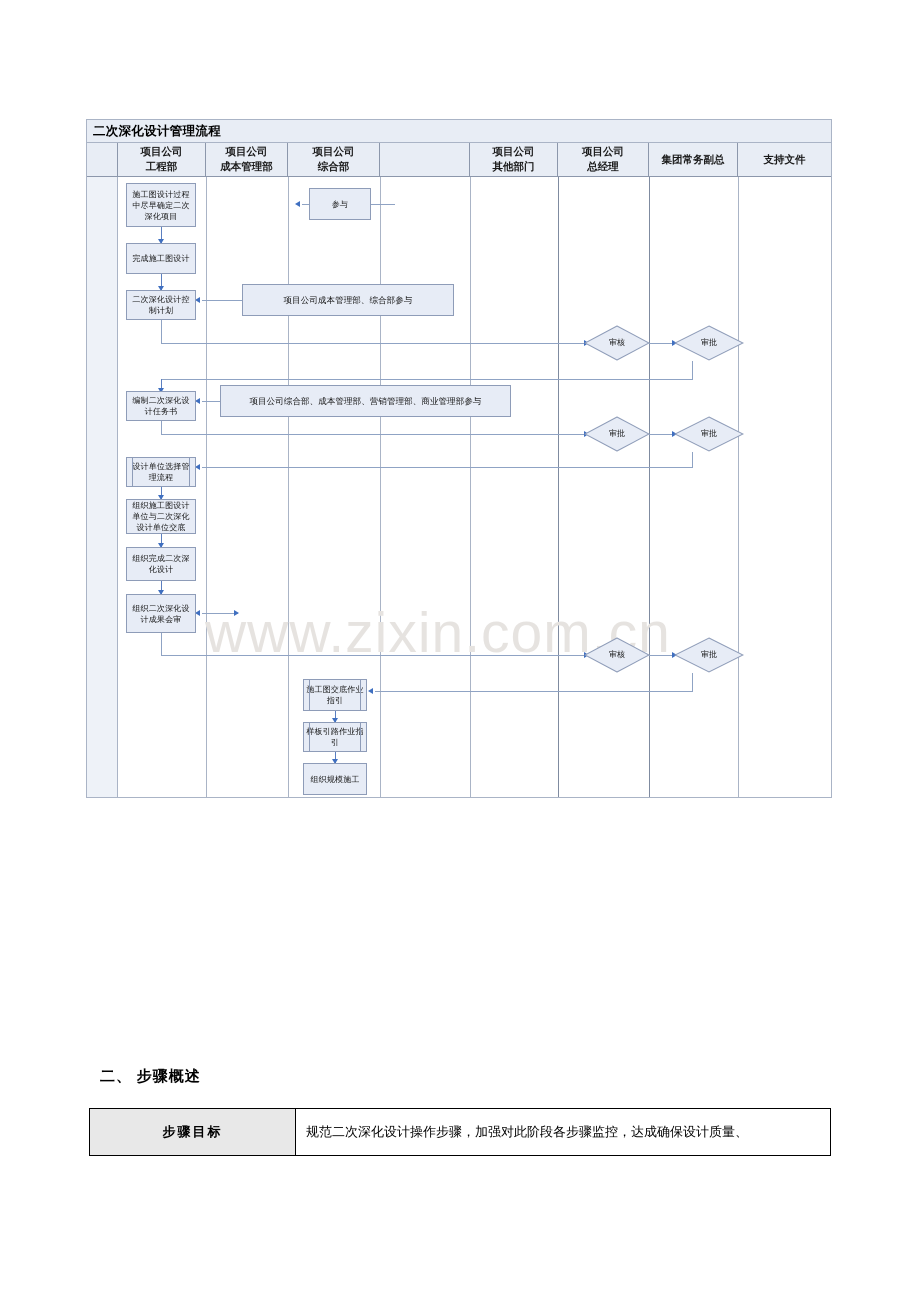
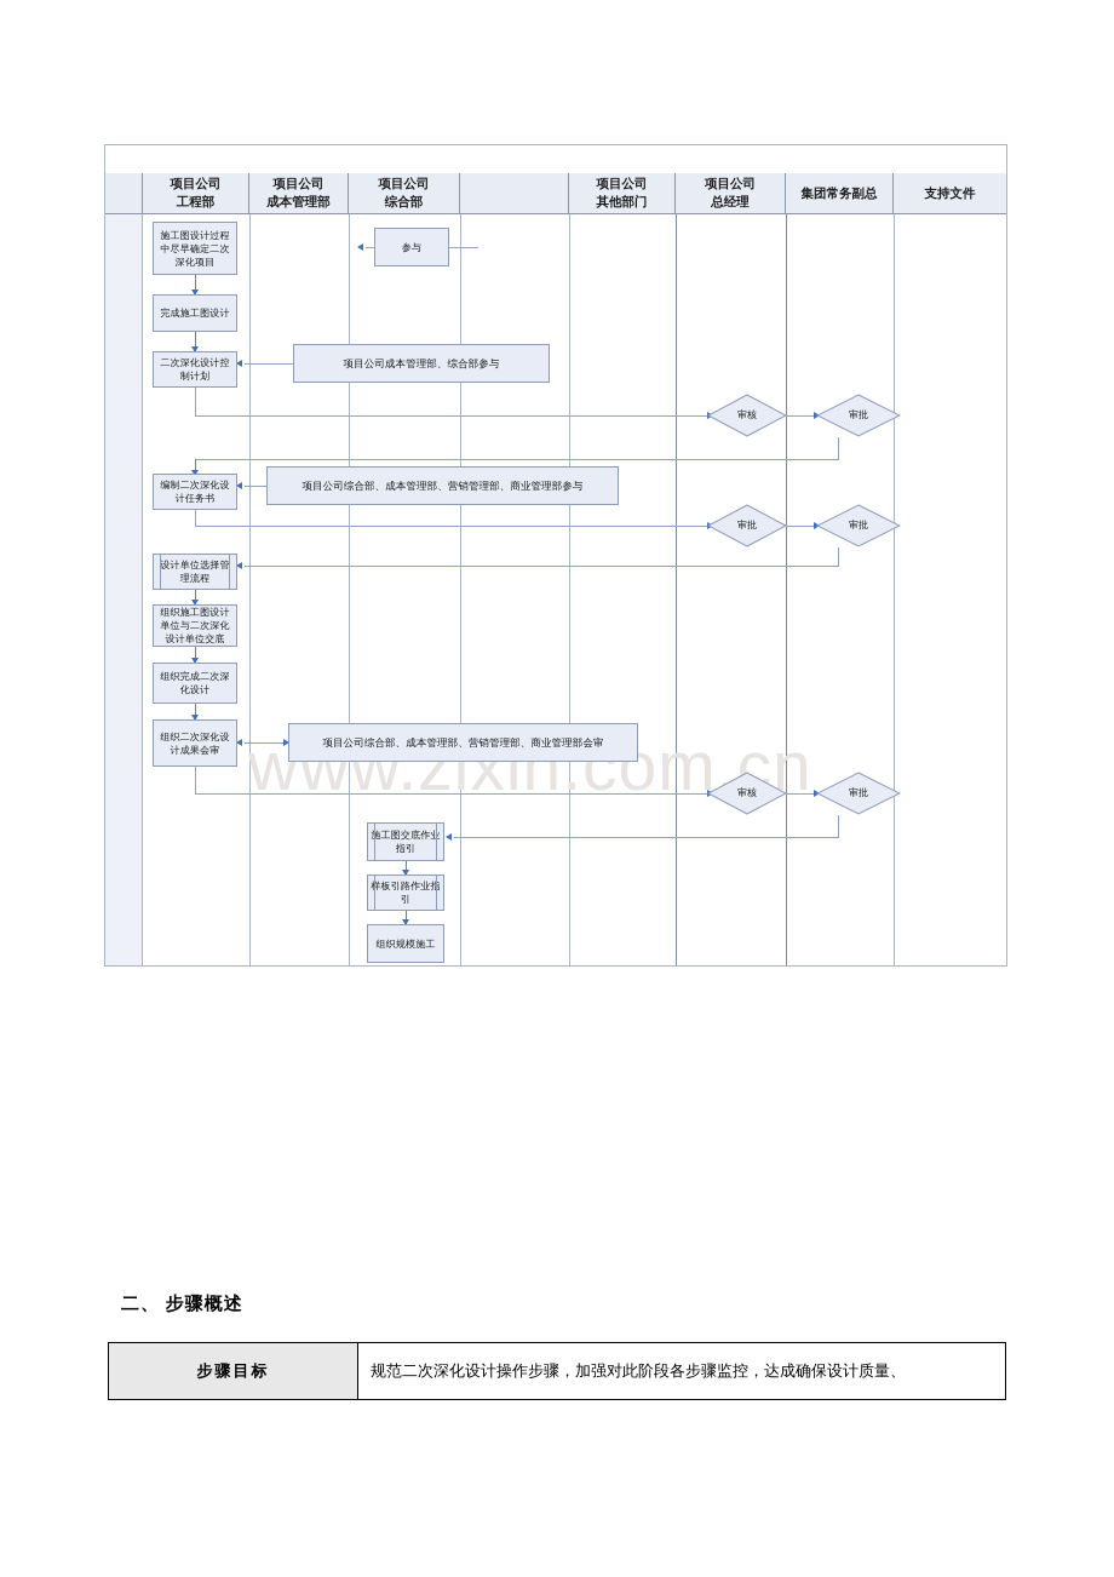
- 二次深化设计管理流程
  项目公司
  工程部
  项目公司
  成本管理部
  项目公司
  综合部
  项目公司
  其他部门
  项目公司
  总经理
  集团常务副总
  支持文件
  施工图设计过程中尽早确定二次深化项目
  完成施工图设计
  二次深化设计控制计划
  编制二次深化设计任务书
  设计单位选择管理流程
  组织施工图设计单位与二次深化设计单位交底
  组织完成二次深化设计
  组织二次深化设计成果会审
  参与
  项目公司成本管理部、综合部参与
  项目公司综合部、成本管理部、营销管理部、商业管理部参与
+ 项目公司综合部、成本管理部、营销管理部、商业管理部会审
  施工图交底作业指引
  样板引路作业指引
  组织规模施工
  审核
  审批
  审批
  审批
  审核
  审批
  www.zixin.com.cn
  二、 步骤概述
  步骤目标	规范二次深化设计操作步骤，加强对此阶段各步骤监控，达成确保设计质量、
